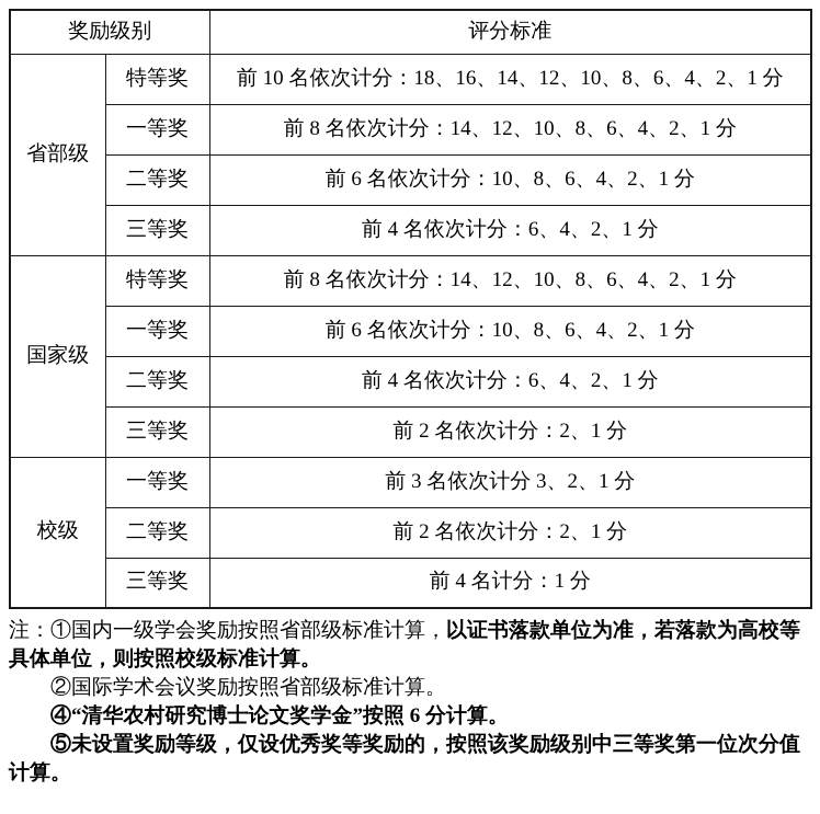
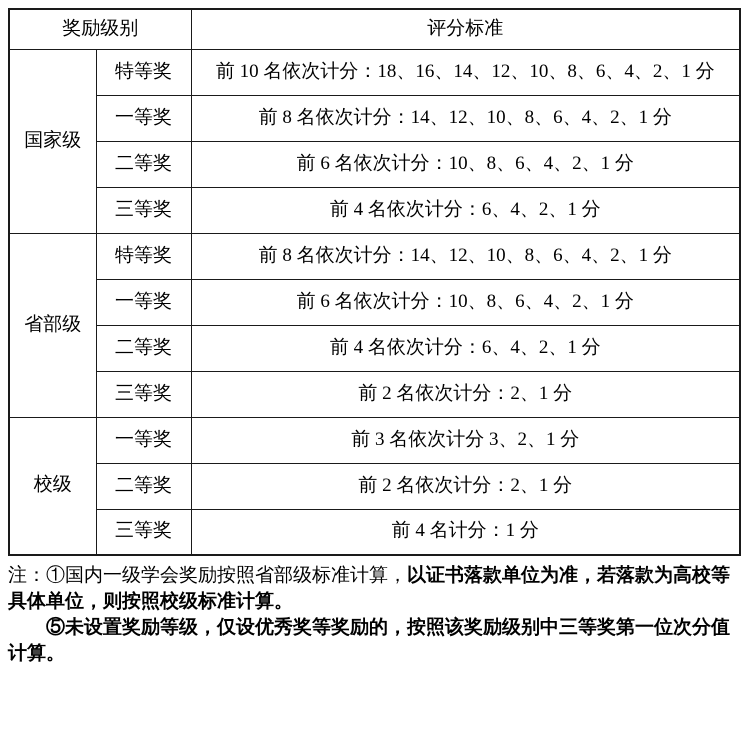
  奖励级别	评分标准
- 省部级	特等奖	前 10 名依次计分：18、16、14、12、10、8、6、4、2、1 分
+ 国家级	特等奖	前 10 名依次计分：18、16、14、12、10、8、6、4、2、1 分
  一等奖	前 8 名依次计分：14、12、10、8、6、4、2、1 分
  二等奖	前 6 名依次计分：10、8、6、4、2、1 分
  三等奖	前 4 名依次计分：6、4、2、1 分
- 国家级	特等奖	前 8 名依次计分：14、12、10、8、6、4、2、1 分
+ 省部级	特等奖	前 8 名依次计分：14、12、10、8、6、4、2、1 分
  一等奖	前 6 名依次计分：10、8、6、4、2、1 分
  二等奖	前 4 名依次计分：6、4、2、1 分
  三等奖	前 2 名依次计分：2、1 分
  校级	一等奖	前 3 名依次计分 3、2、1 分
  二等奖	前 2 名依次计分：2、1 分
  三等奖	前 4 名计分：1 分
  注：①国内一级学会奖励按照省部级标准计算，以证书落款单位为准，若落款为高校等具体单位，则按照校级标准计算。
- ②国际学术会议奖励按照省部级标准计算。
- ④“清华农村研究博士论文奖学金”按照 6 分计算。
  ⑤未设置奖励等级，仅设优秀奖等奖励的，按照该奖励级别中三等奖第一位次分值计算。
